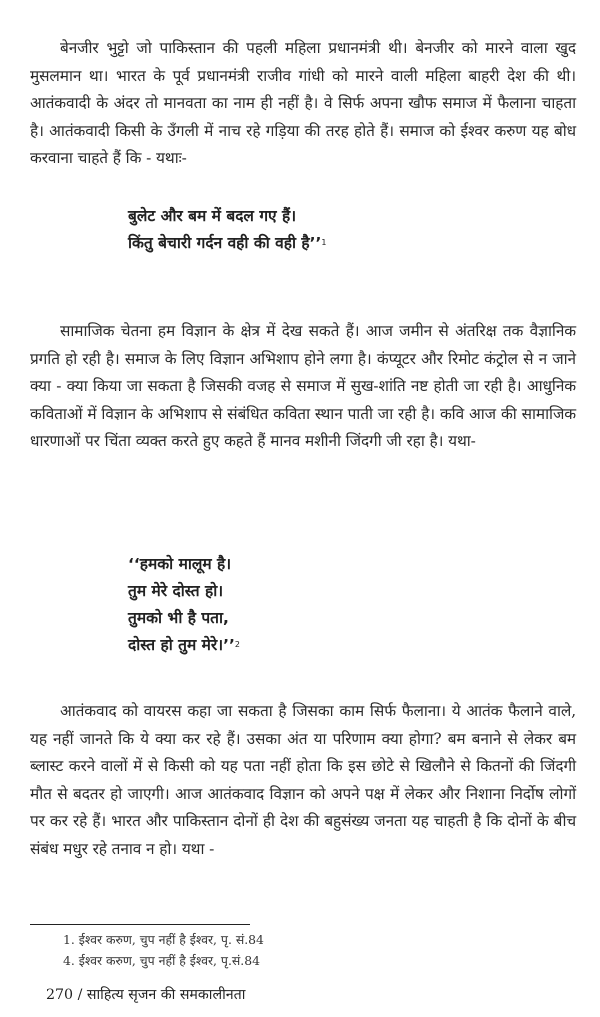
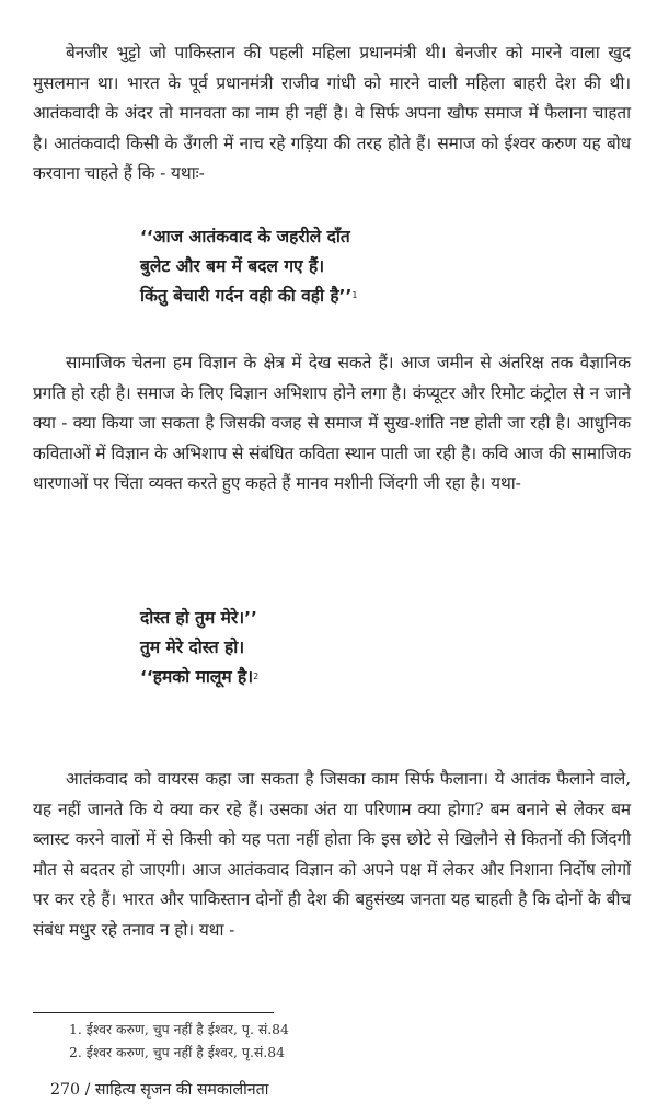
  बेनजीर भुट्टो जो पाकिस्तान की पहली महिला प्रधानमंत्री थी। बेनजीर को मारने वाला खुद मुसलमान था। भारत के पूर्व प्रधानमंत्री राजीव गांधी को मारने वाली महिला बाहरी देश की थी। आतंकवादी के अंदर तो मानवता का नाम ही नहीं है। वे सिर्फ अपना खौफ समाज में फैलाना चाहता है। आतंकवादी किसी के उँगली में नाच रहे गड़िया की तरह होते हैं। समाज को ईश्वर करुण यह बोध करवाना चाहते हैं कि - यथाः-
+ ‘‘आज आतंकवाद के जहरीले दाँत
  बुलेट और बम में बदल गए हैं।
  किंतु बेचारी गर्दन वही की वही है’’1
  सामाजिक चेतना हम विज्ञान के क्षेत्र में देख सकते हैं। आज जमीन से अंतरिक्ष तक वैज्ञानिक प्रगति हो रही है। समाज के लिए विज्ञान अभिशाप होने लगा है। कंप्यूटर और रिमोट कंट्रोल से न जाने क्या - क्या किया जा सकता है जिसकी वजह से समाज में सुख-शांति नष्ट होती जा रही है। आधुनिक कविताओं में विज्ञान के अभिशाप से संबंधित कविता स्थान पाती जा रही है। कवि आज की सामाजिक धारणाओं पर चिंता व्यक्त करते हुए कहते हैं मानव मशीनी जिंदगी जी रहा है। यथा-
- ‘‘हमको मालूम है।
+ दोस्त हो तुम मेरे।’’
  तुम मेरे दोस्त हो।
- तुमको भी है पता,
- दोस्त हो तुम मेरे।’’2
+ ‘‘हमको मालूम है।2
  आतंकवाद को वायरस कहा जा सकता है जिसका काम सिर्फ फैलाना। ये आतंक फैलाने वाले, यह नहीं जानते कि ये क्या कर रहे हैं। उसका अंत या परिणाम क्या होगा? बम बनाने से लेकर बम ब्लास्ट करने वालों में से किसी को यह पता नहीं होता कि इस छोटे से खिलौने से कितनों की जिंदगी मौत से बदतर हो जाएगी। आज आतंकवाद विज्ञान को अपने पक्ष में लेकर और निशाना निर्दोष लोगों पर कर रहे हैं। भारत और पाकिस्तान दोनों ही देश की बहुसंख्य जनता यह चाहती है कि दोनों के बीच संबंध मधुर रहे तनाव न हो। यथा -
  1. ईश्वर करुण, चुप नहीं है ईश्वर, पृ. सं.84
- 4. ईश्वर करुण, चुप नहीं है ईश्वर, पृ.सं.84
+ 2. ईश्वर करुण, चुप नहीं है ईश्वर, पृ.सं.84
  270 / साहित्य सृजन की समकालीनता
